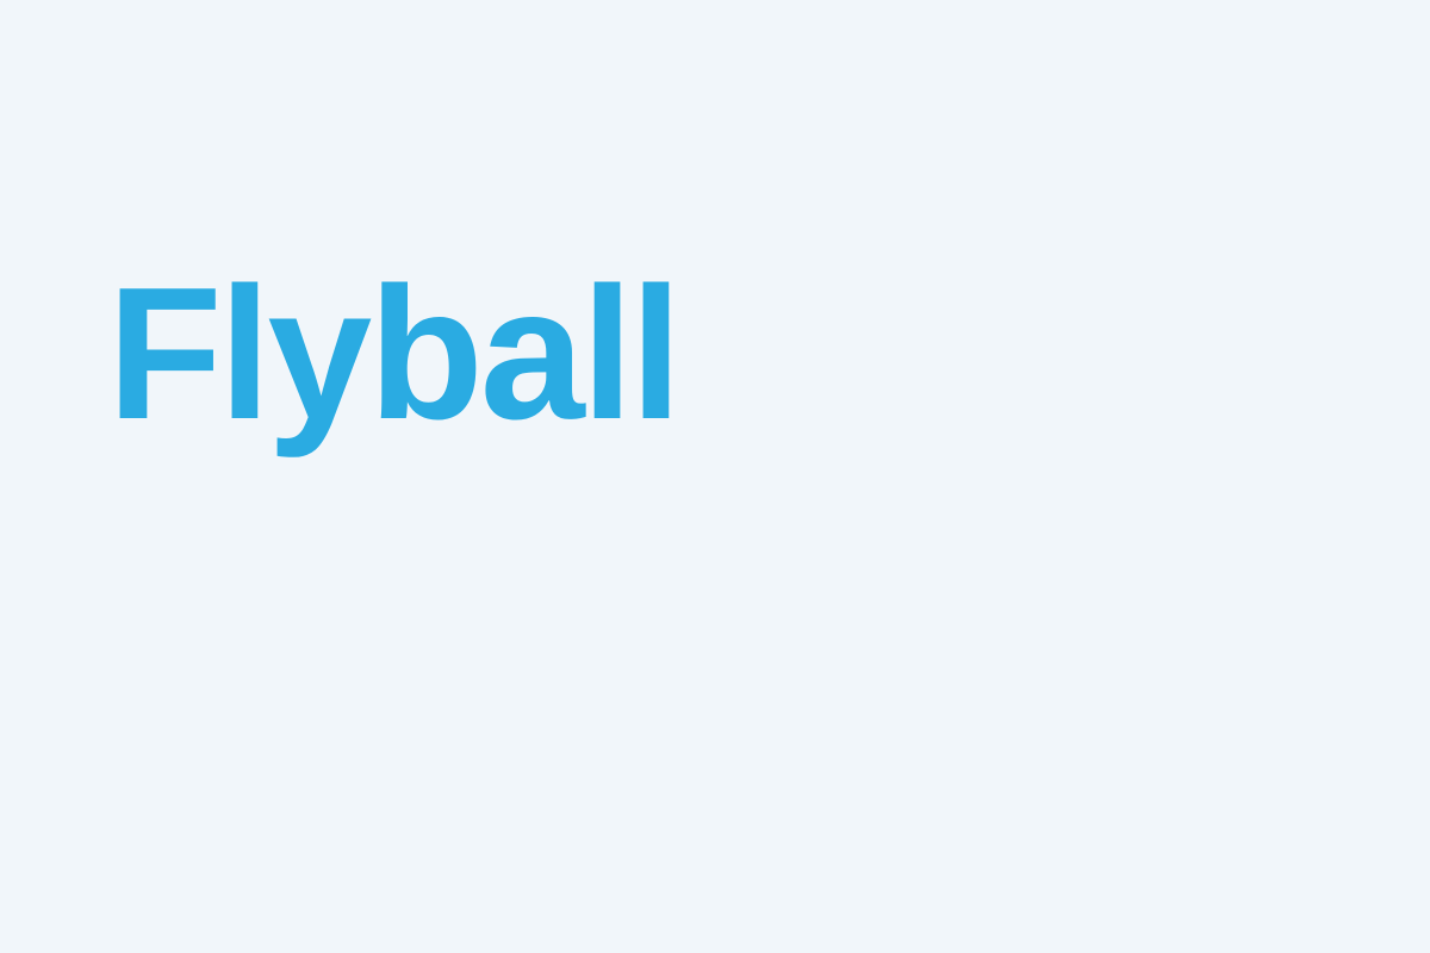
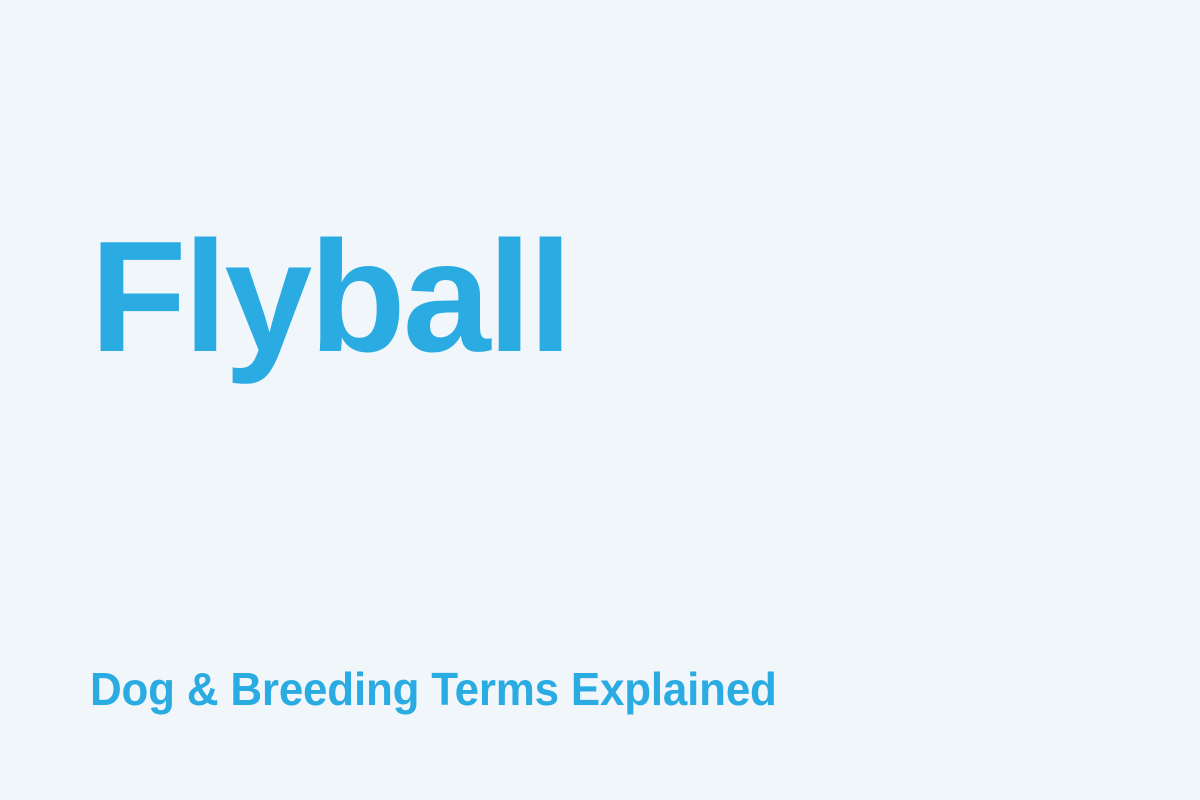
  Flyball
+ Dog & Breeding Terms Explained
